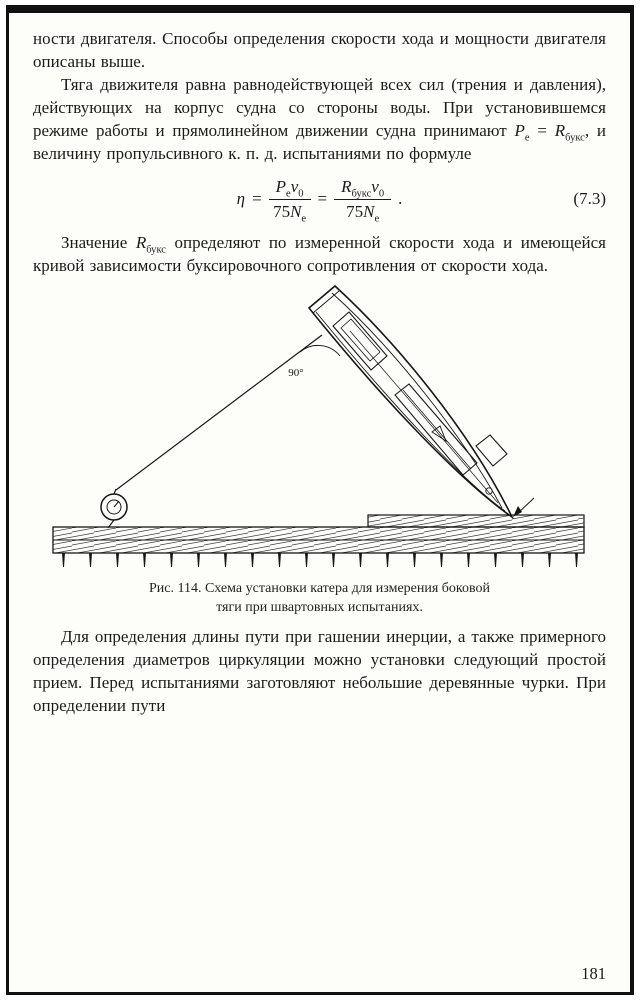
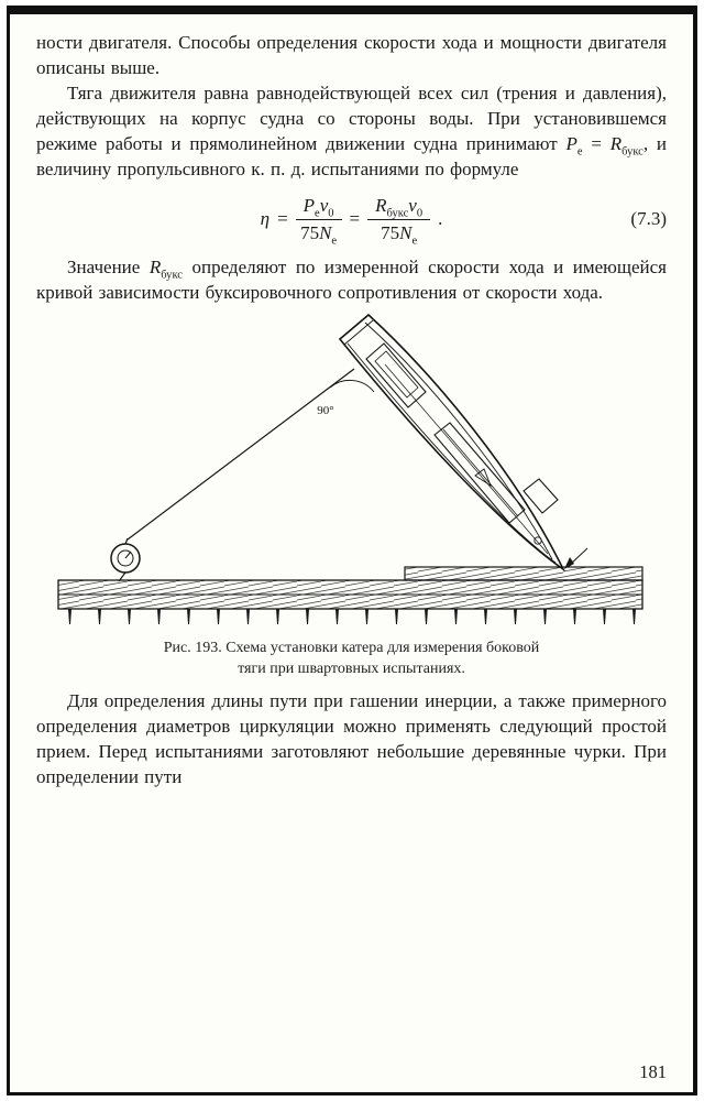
  ности двигателя. Способы определения скорости хода и мощности двигателя описаны выше.
  Тяга движителя равна равнодействующей всех сил (трения и давления), действующих на корпус судна со стороны воды. При установившемся режиме работы и прямолинейном движении судна принимают Pe = Rбукс, и величину пропульсивного к. п. д. испытаниями по формуле
  η
  =
  Pev0
  75Ne
  =
  Rбуксv0
  75Ne
  .
  (7.3)
  Значение Rбукс определяют по измеренной скорости хода и имеющейся кривой зависимости буксировочного сопротивления от скорости хода.
  90°
- Рис. 114. Схема установки катера для измерения боковой
+ Рис. 193. Схема установки катера для измерения боковой
  тяги при швартовных испытаниях.
- Для определения длины пути при гашении инерции, а также примерного определения диаметров циркуляции можно установки следующий простой прием. Перед испытаниями заготовляют небольшие деревянные чурки. При определении пути
+ Для определения длины пути при гашении инерции, а также примерного определения диаметров циркуляции можно применять следующий простой прием. Перед испытаниями заготовляют небольшие деревянные чурки. При определении пути
  181
